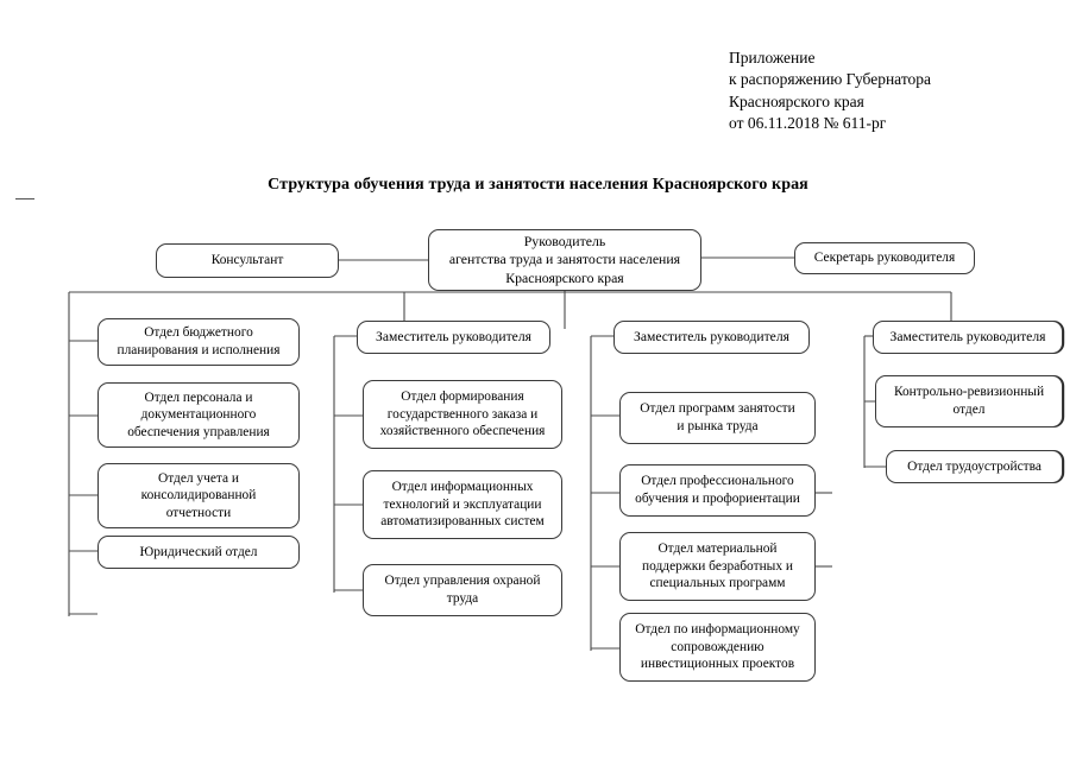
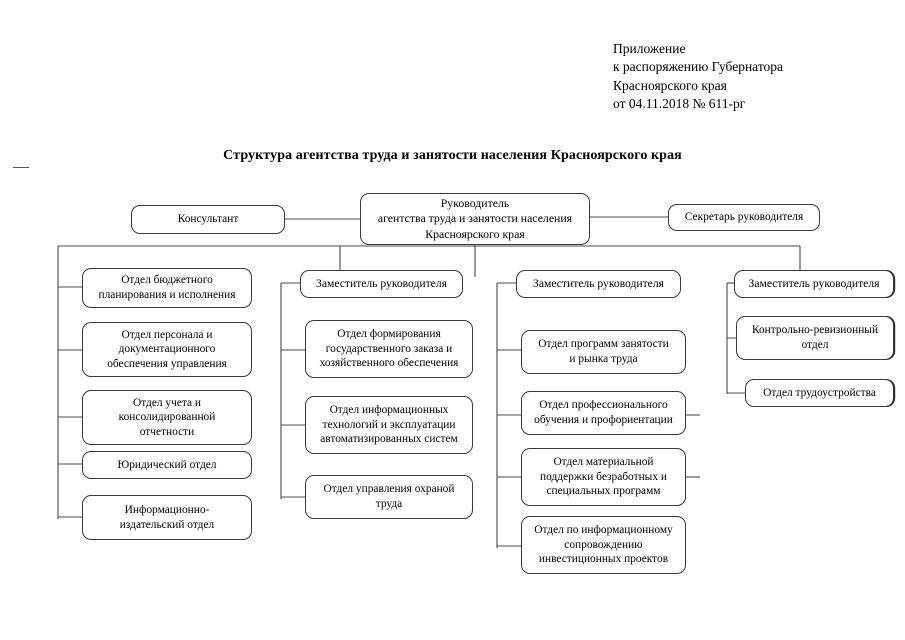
  Приложение
  к распоряжению Губернатора
  Красноярского края
- от 06.11.2018 № 611-рг
+ от 04.11.2018 № 611-рг
- Структура обучения труда и занятости населения Красноярского края
+ Структура агентства труда и занятости населения Красноярского края
  Руководитель
  агентства труда и занятости населения
  Красноярского края
  Консультант
  Секретарь руководителя
  Заместитель руководителя
  Заместитель руководителя
  Заместитель руководителя
  Отдел бюджетного
  планирования и исполнения
  Отдел персонала и
  документационного
  обеспечения управления
  Отдел учета и
  консолидированной
  отчетности
  Юридический отдел
+ Информационно-
+ издательский отдел
  Отдел формирования
  государственного заказа и
  хозяйственного обеспечения
  Отдел информационных
  технологий и эксплуатации
  автоматизированных систем
  Отдел управления охраной
  труда
  Отдел программ занятости
  и рынка труда
  Отдел профессионального
  обучения и профориентации
  Отдел материальной
  поддержки безработных и
  специальных программ
  Отдел по информационному
  сопровождению
  инвестиционных проектов
  Контрольно-ревизионный
  отдел
  Отдел трудоустройства
